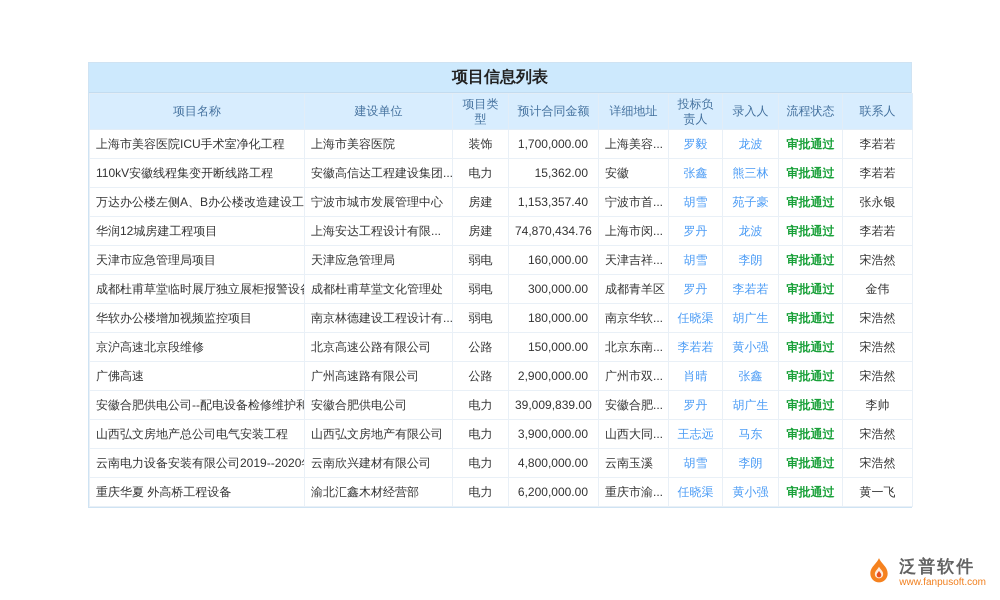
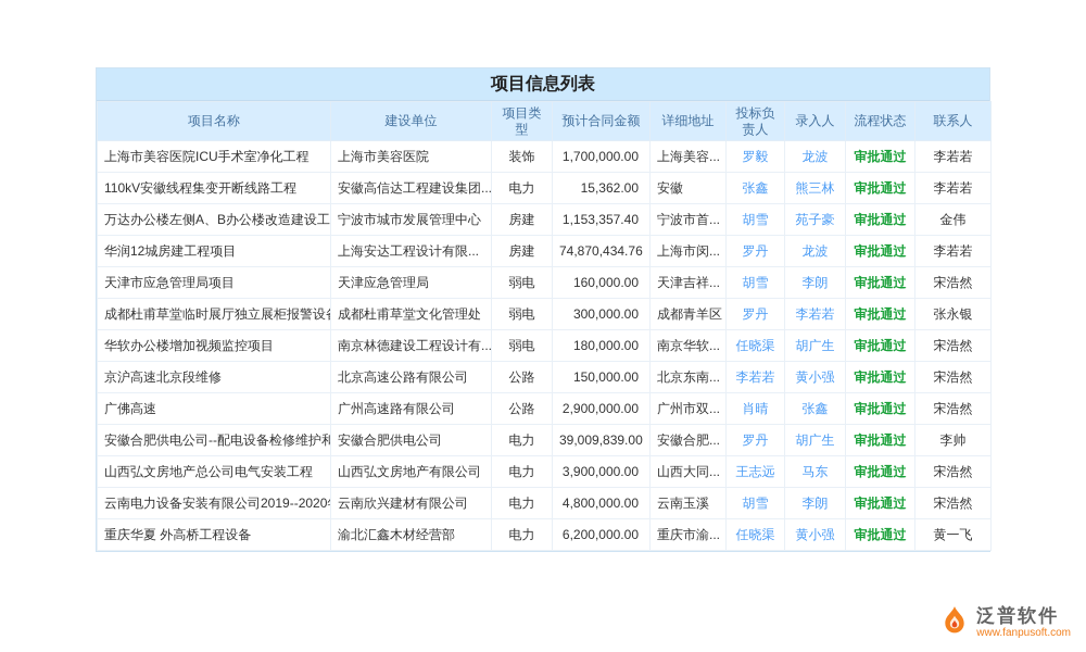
  项目信息列表
  项目名称	建设单位	项目类型	预计合同金额	详细地址	投标负责人	录入人	流程状态	联系人
  上海市美容医院ICU手术室净化工程	上海市美容医院	装饰	1,700,000.00	上海美容...	罗毅	龙波	审批通过	李若若
  110kV安徽线程集变开断线路工程	安徽高信达工程建设集团...	电力	15,362.00	安徽	张鑫	熊三林	审批通过	李若若
- 万达办公楼左侧A、B办公楼改造建设工	宁波市城市发展管理中心	房建	1,153,357.40	宁波市首...	胡雪	苑子豪	审批通过	张永银
+ 万达办公楼左侧A、B办公楼改造建设工	宁波市城市发展管理中心	房建	1,153,357.40	宁波市首...	胡雪	苑子豪	审批通过	金伟
  华润12城房建工程项目	上海安达工程设计有限...	房建	74,870,434.76	上海市闵...	罗丹	龙波	审批通过	李若若
  天津市应急管理局项目	天津应急管理局	弱电	160,000.00	天津吉祥...	胡雪	李朗	审批通过	宋浩然
- 成都杜甫草堂临时展厅独立展柜报警设	成都杜甫草堂文化管理处	弱电	300,000.00	成都青羊区	罗丹	李若若	审批通过	金伟
+ 成都杜甫草堂临时展厅独立展柜报警设	成都杜甫草堂文化管理处	弱电	300,000.00	成都青羊区	罗丹	李若若	审批通过	张永银
  华软办公楼增加视频监控项目	南京林德建设工程设计有...	弱电	180,000.00	南京华软...	任晓渠	胡广生	审批通过	宋浩然
  京沪高速北京段维修	北京高速公路有限公司	公路	150,000.00	北京东南...	李若若	黄小强	审批通过	宋浩然
  广佛高速	广州高速路有限公司	公路	2,900,000.00	广州市双...	肖晴	张鑫	审批通过	宋浩然
  安徽合肥供电公司--配电设备检修维护和	安徽合肥供电公司	电力	39,009,839.00	安徽合肥...	罗丹	胡广生	审批通过	李帅
  山西弘文房地产总公司电气安装工程	山西弘文房地产有限公司	电力	3,900,000.00	山西大同...	王志远	马东	审批通过	宋浩然
  云南电力设备安装有限公司2019--2020	云南欣兴建材有限公司	电力	4,800,000.00	云南玉溪	胡雪	李朗	审批通过	宋浩然
  重庆华夏 外高桥工程设备	渝北汇鑫木材经营部	电力	6,200,000.00	重庆市渝...	任晓渠	黄小强	审批通过	黄一飞
  泛普软件
  www.fanpusoft.com
